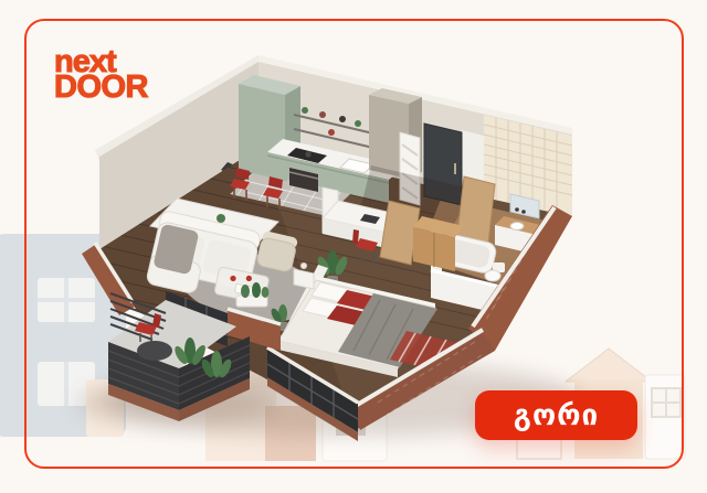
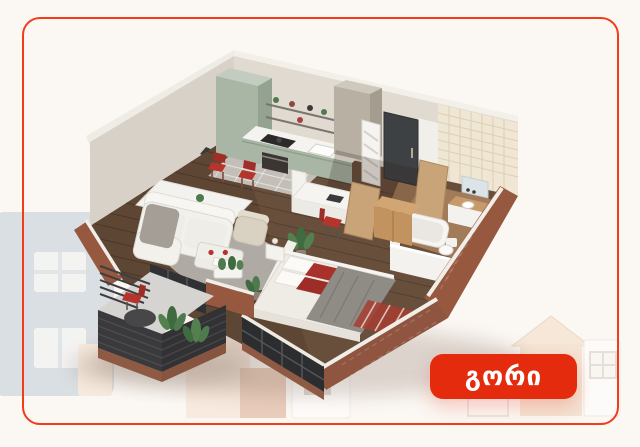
- next
- DOOR
  გორი
